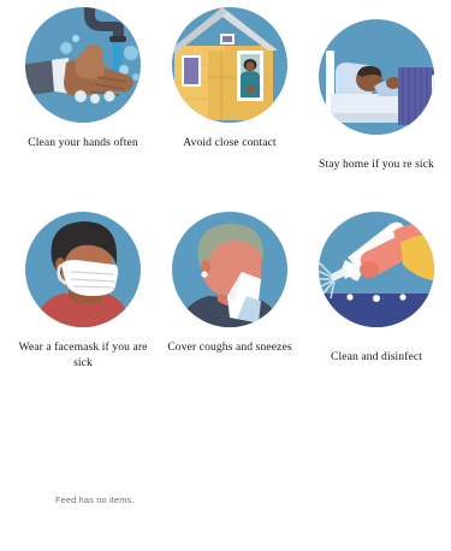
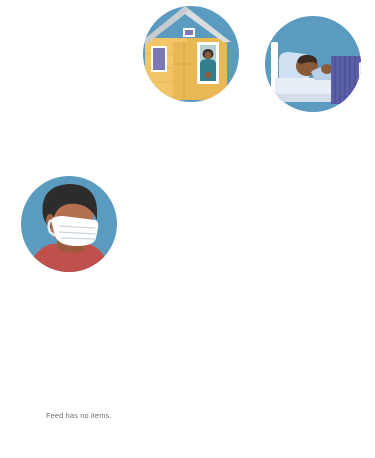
- Clean your hands often
- Avoid close contact
- Stay home if you re sick
- Wear a facemask if you are sick
- Cover coughs and sneezes
- Clean and disinfect
  Feed has no items.
